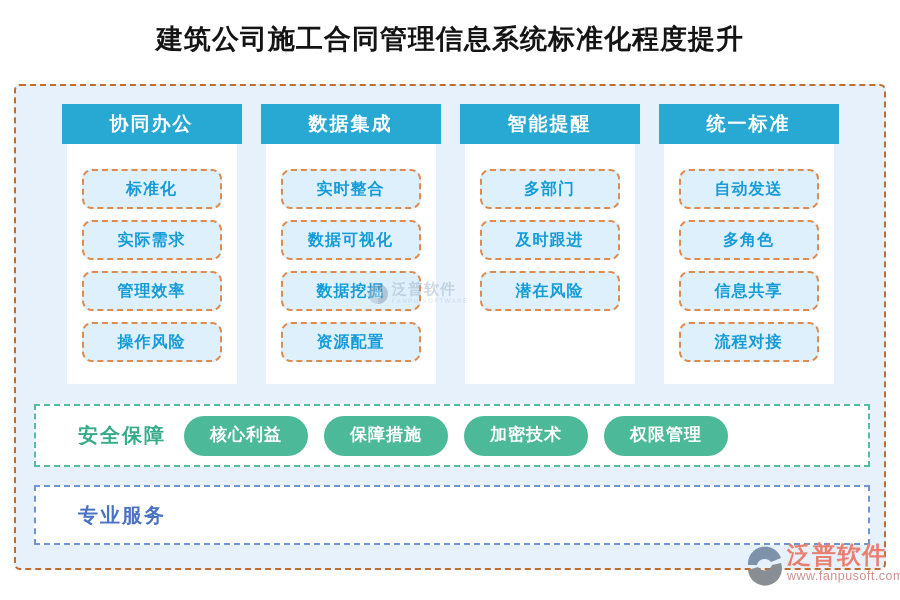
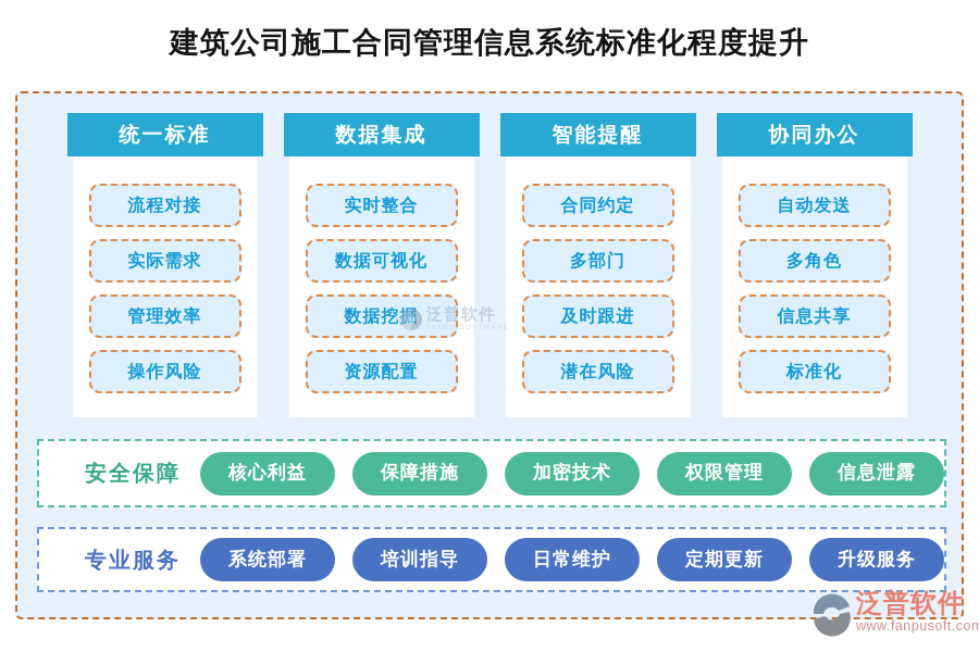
  建筑公司施工合同管理信息系统标准化程度提升
- 协同办公
+ 统一标准
- 标准化
+ 流程对接
  实际需求
  管理效率
  操作风险
  数据集成
  实时整合
  数据可视化
  数据挖掘
  资源配置
  智能提醒
+ 合同约定
  多部门
  及时跟进
  潜在风险
- 统一标准
+ 协同办公
  自动发送
  多角色
  信息共享
- 流程对接
+ 标准化
  安全保障
  核心利益
  保障措施
  加密技术
  权限管理
+ 信息泄露
  专业服务
+ 系统部署
+ 培训指导
+ 日常维护
+ 定期更新
+ 升级服务
  泛普软件
  泛普软件
  www.fanpusoft.com
